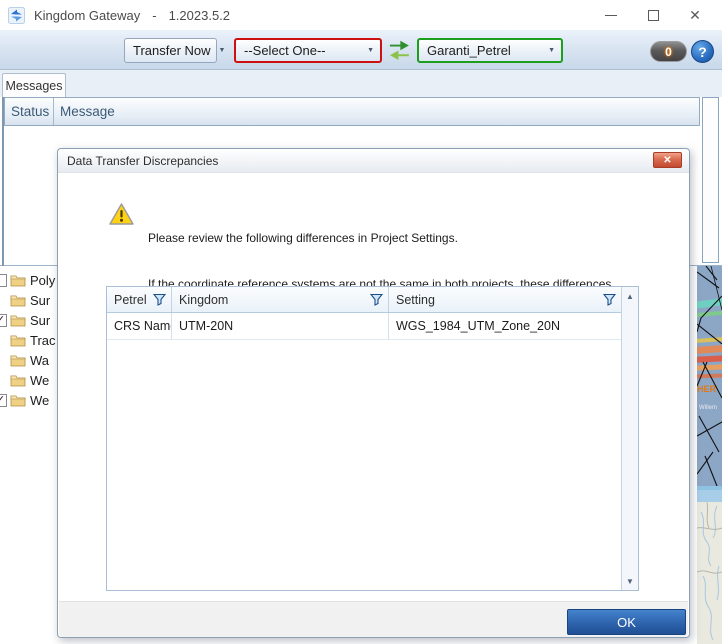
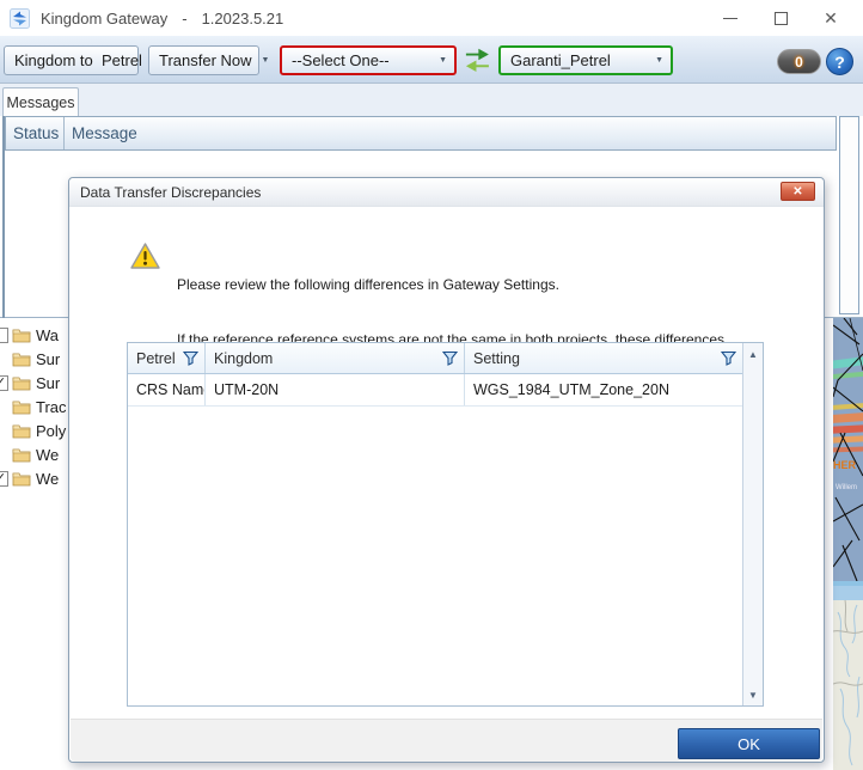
  Kingdom Gateway
  -
- 1.2023.5.2
+ 1.2023.5.21
  ✕
+ Kingdom to Petrel
  Transfer Now
  --Select One--
  Garanti_Petrel
  0
  ?
  Messages
  Status
  Message
- Poly
+ Wa
  Sur
  ✓
  Sur
  Trac
- Wa
+ Poly
  We
  ✓
  We
  HER
  Data Transfer Discrepancies
  ✕
- Please review the following differences in Project Settings.
+ Please review the following differences in Gateway Settings.
- If the coordinate reference systems are not the same in both projects, these differences
+ If the reference reference systems are not the same in both projects, these differences
  Petrel
  Kingdom
  Setting
  CRS Nam
  UTM-20N
  WGS_1984_UTM_Zone_20N
  ▲
  ▼
  OK
